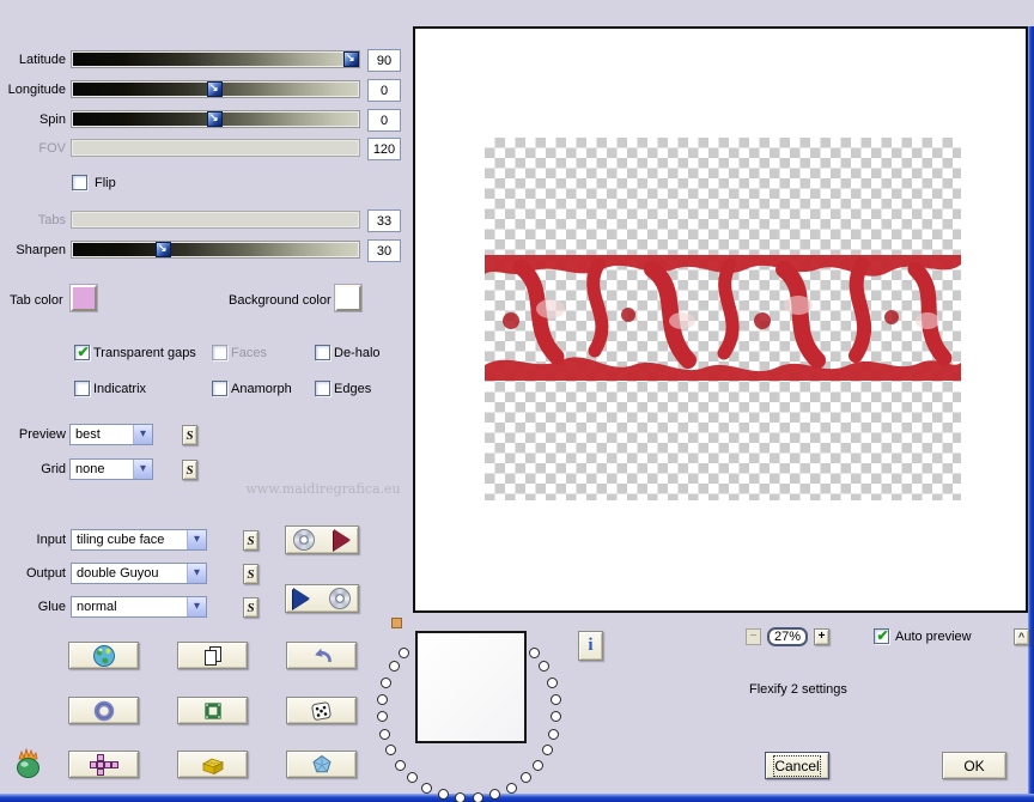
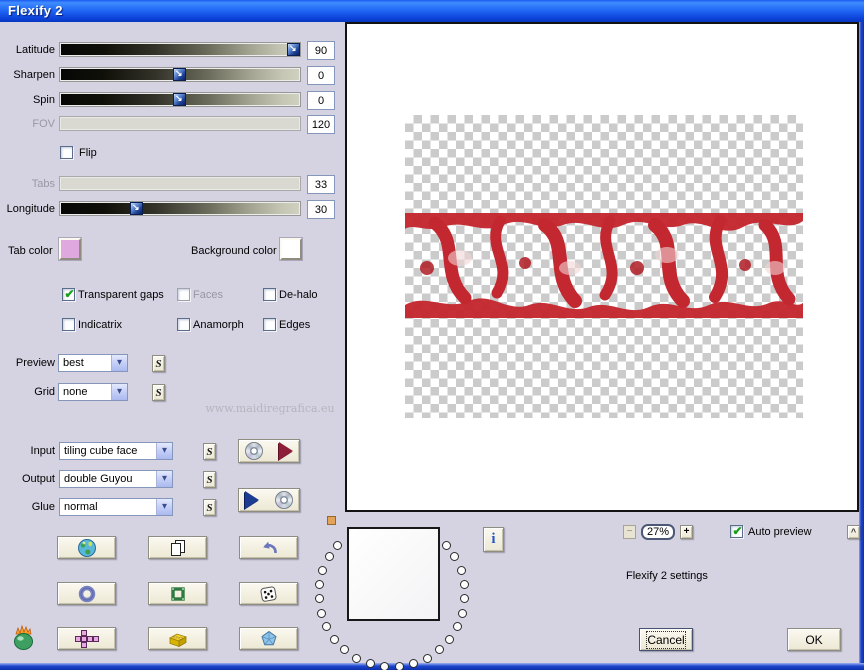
+ Flexify 2
  Latitude
  90
- Longitude
+ Sharpen
  0
  Spin
  0
  FOV
  120
  Flip
  Tabs
  33
- Sharpen
+ Longitude
  30
  Tab color
  Background color
  ✔
  Transparent gaps
  Faces
  De-halo
  Indicatrix
  Anamorph
  Edges
  Preview
  best
  S
  Grid
  none
  S
  www.maidiregrafica.eu
  Input
  tiling cube face
  S
  Output
  double Guyou
  S
  Glue
  normal
  S
  i
  −
  27%
  +
  ✔
  Auto preview
  ^
  Flexify 2 settings
  Cancel
  OK
